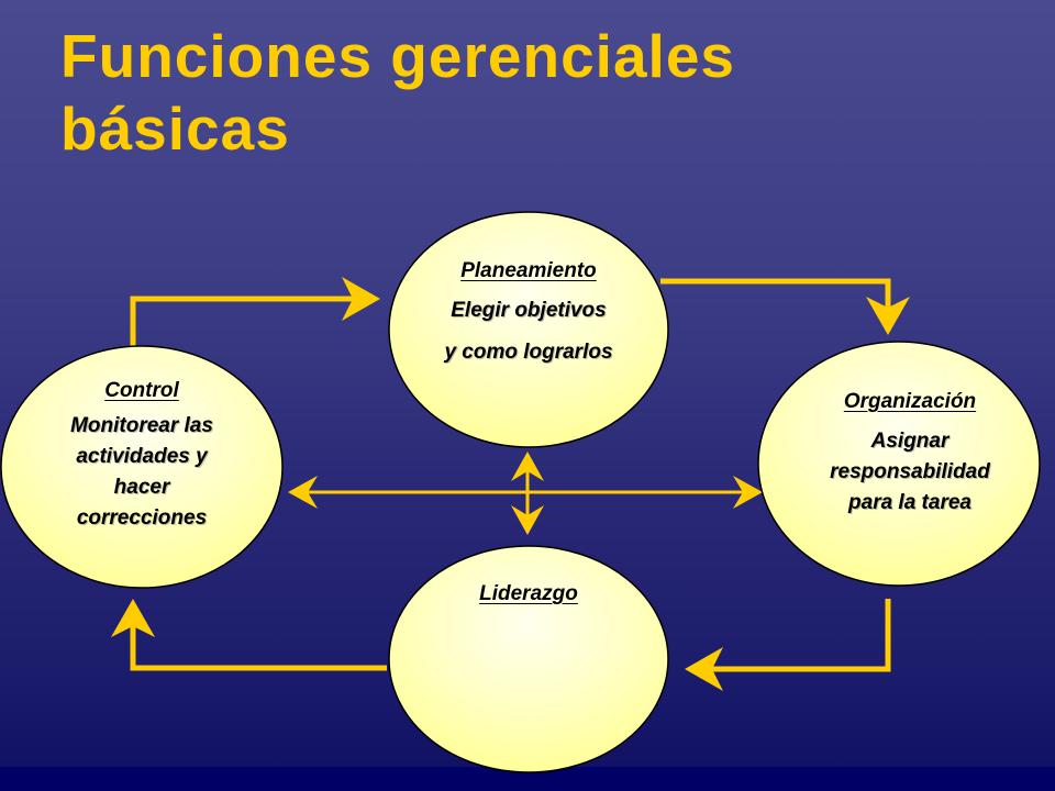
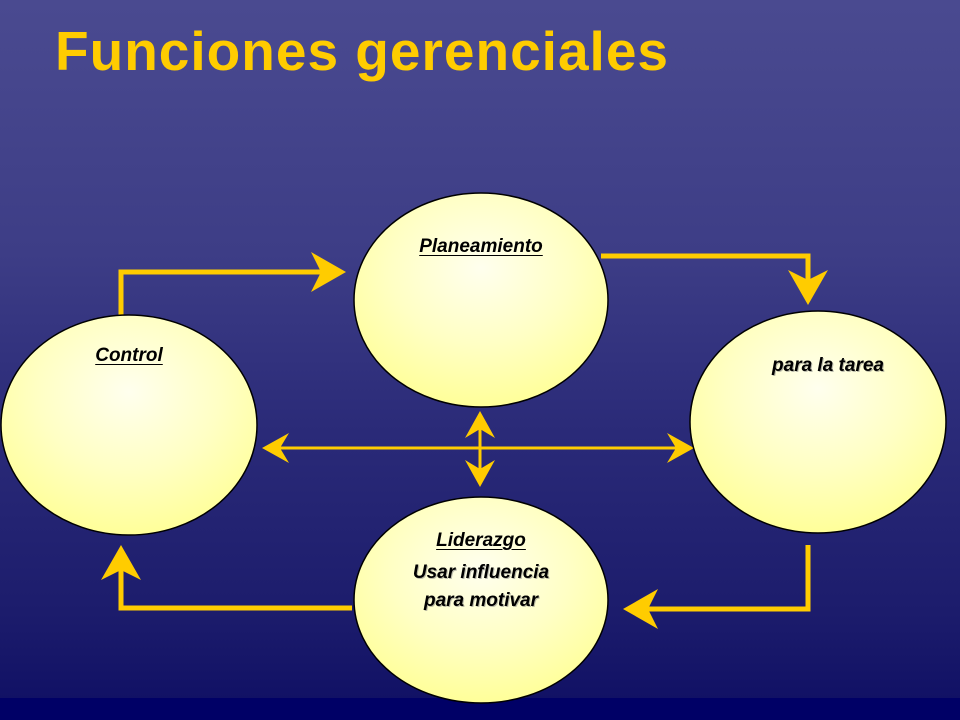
  Funciones gerenciales
- básicas
  Planeamiento
- Elegir objetivos
- y como lograrlos
  Control
- Monitorear las
- actividades y
- hacer
- correcciones
- Organización
- Asignar
- responsabilidad
  para la tarea
  Liderazgo
+ Usar influencia
+ para motivar
